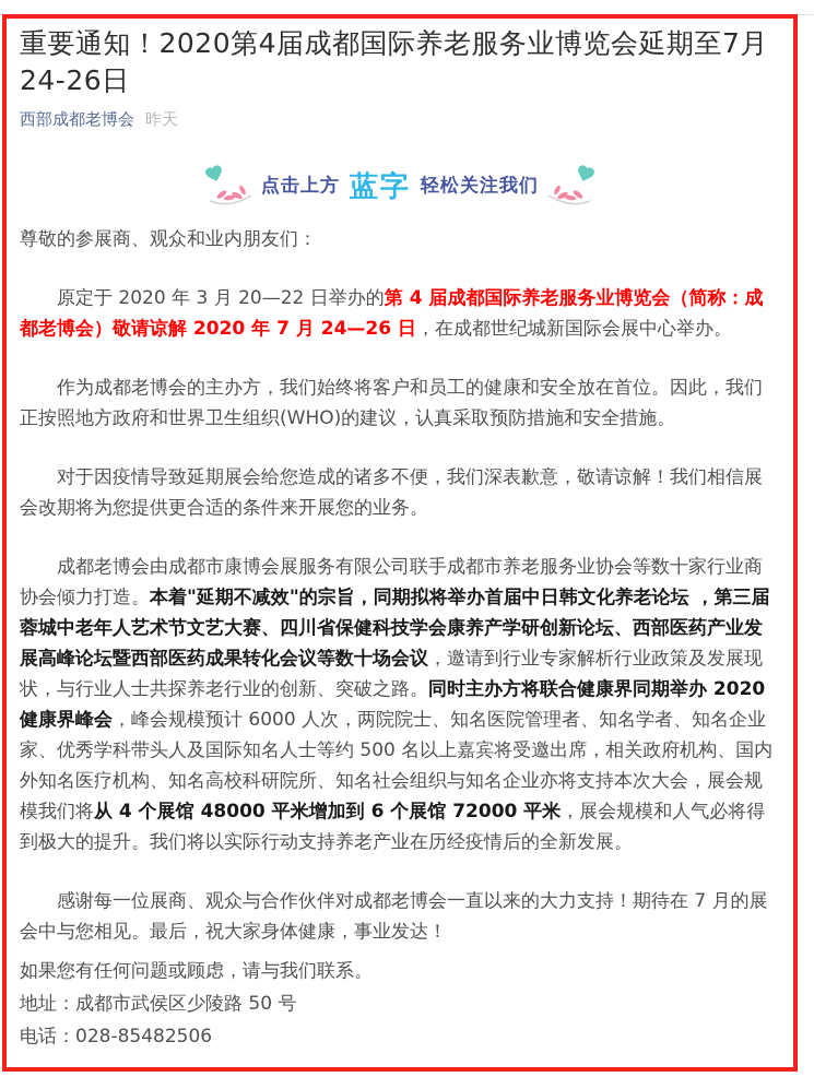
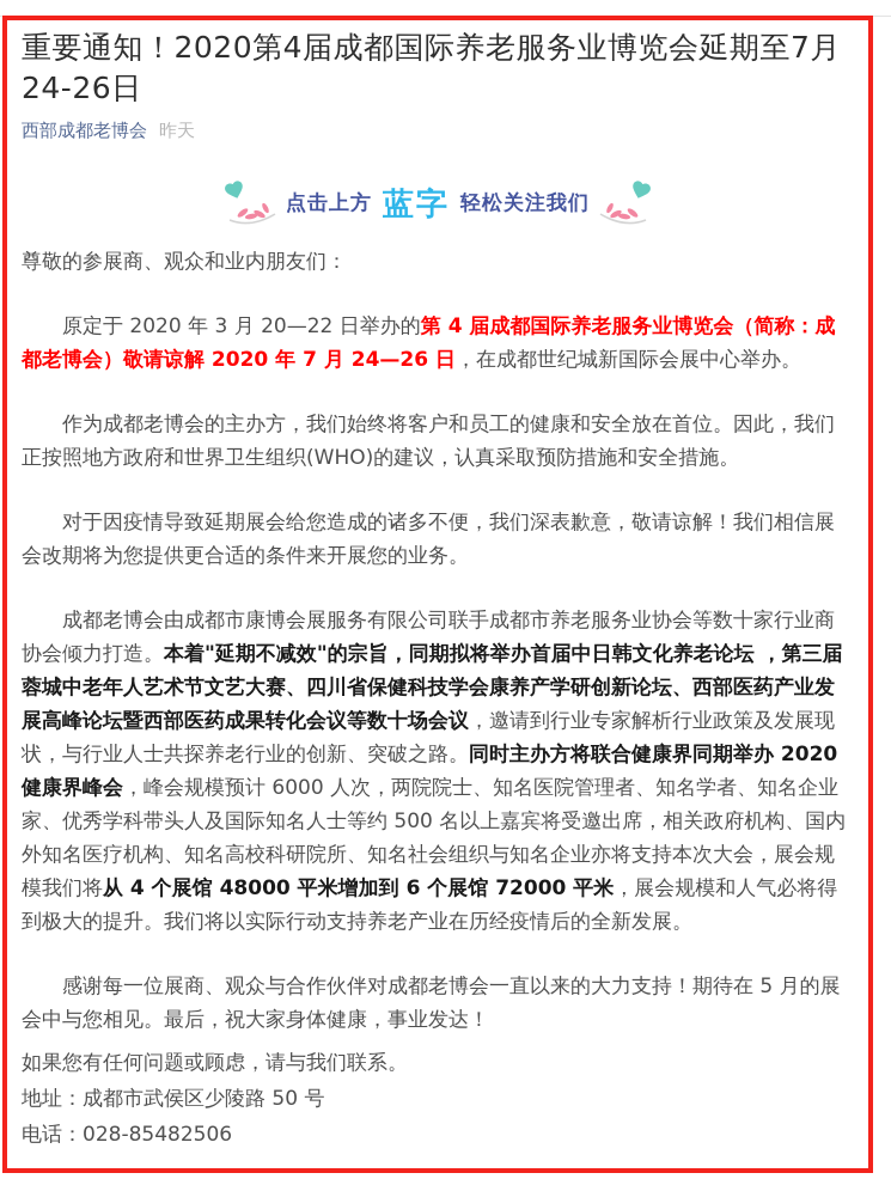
  重要通知！2020第4届成都国际养老服务业博览会延期至7月24-26日
  西部成都老博会 昨天
  点击上方
  蓝字
  轻松关注我们
  尊敬的参展商、观众和业内朋友们：
  原定于 2020 年 3 月 20—22 日举办的第 4 届成都国际养老服务业博览会（简称：成都老博会）敬请谅解 2020 年 7 月 24—26 日，在成都世纪城新国际会展中心举办。
  作为成都老博会的主办方，我们始终将客户和员工的健康和安全放在首位。因此，我们正按照地方政府和世界卫生组织(WHO)的建议，认真采取预防措施和安全措施。
  对于因疫情导致延期展会给您造成的诸多不便，我们深表歉意，敬请谅解！我们相信展会改期将为您提供更合适的条件来开展您的业务。
  成都老博会由成都市康博会展服务有限公司联手成都市养老服务业协会等数十家行业商协会倾力打造。本着"延期不减效"的宗旨，同期拟将举办首届中日韩文化养老论坛 ，第三届蓉城中老年人艺术节文艺大赛、四川省保健科技学会康养产学研创新论坛、西部医药产业发展高峰论坛暨西部医药成果转化会议等数十场会议，邀请到行业专家解析行业政策及发展现状，与行业人士共探养老行业的创新、突破之路。同时主办方将联合健康界同期举办 2020健康界峰会，峰会规模预计 6000 人次，两院院士、知名医院管理者、知名学者、知名企业家、优秀学科带头人及国际知名人士等约 500 名以上嘉宾将受邀出席，相关政府机构、国内外知名医疗机构、知名高校科研院所、知名社会组织与知名企业亦将支持本次大会，展会规模我们将从 4 个展馆 48000 平米增加到 6 个展馆 72000 平米，展会规模和人气必将得到极大的提升。我们将以实际行动支持养老产业在历经疫情后的全新发展。
- 感谢每一位展商、观众与合作伙伴对成都老博会一直以来的大力支持！期待在 7 月的展会中与您相见。最后，祝大家身体健康，事业发达！
+ 感谢每一位展商、观众与合作伙伴对成都老博会一直以来的大力支持！期待在 5 月的展会中与您相见。最后，祝大家身体健康，事业发达！
  如果您有任何问题或顾虑，请与我们联系。
  地址：成都市武侯区少陵路 50 号
  电话：028-85482506
